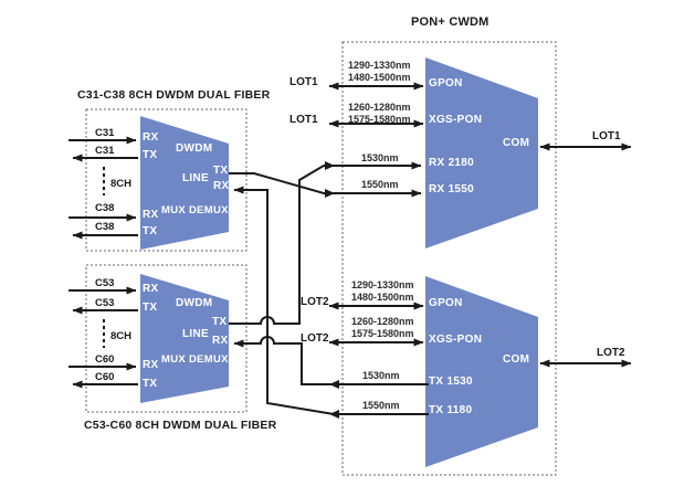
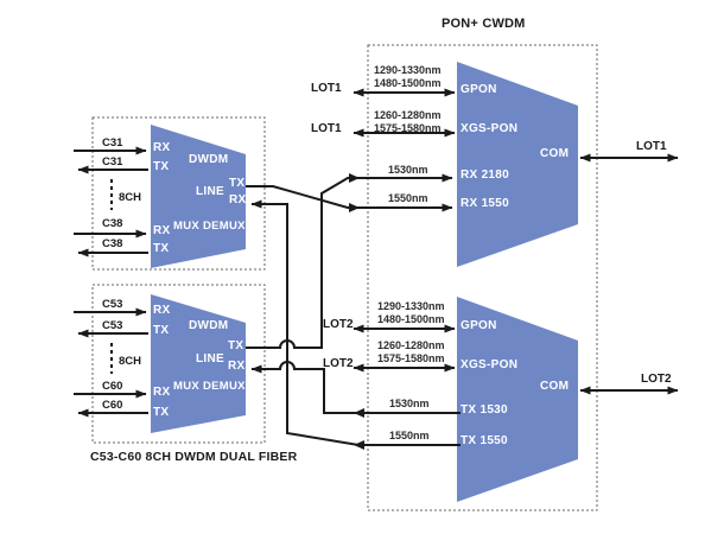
- C31-C38 8CH DWDM DUAL FIBER
  C53-C60 8CH DWDM DUAL FIBER
  PON+ CWDM
  C31
  C31
  8CH
  C38
  C38
  RX
  TX
  RX
  TX
  DWDM
  LINE
  MUX DEMUX
  TX
  RX
  C53
  C53
  8CH
  C60
  C60
  RX
  TX
  RX
  TX
  DWDM
  LINE
  MUX DEMUX
  TX
  RX
  1290-1330nm
  1480-1500nm
  LOT1
  GPON
  1260-1280nm
  1575-1580nm
  LOT1
  XGS-PON
  COM
  LOT1
  1530nm
  RX 2180
  1550nm
  RX 1550
  1290-1330nm
  1480-1500nm
  LOT2
  GPON
  1260-1280nm
  1575-1580nm
  LOT2
  XGS-PON
  COM
  LOT2
  1530nm
  TX 1530
  1550nm
- TX 1180
+ TX 1550
